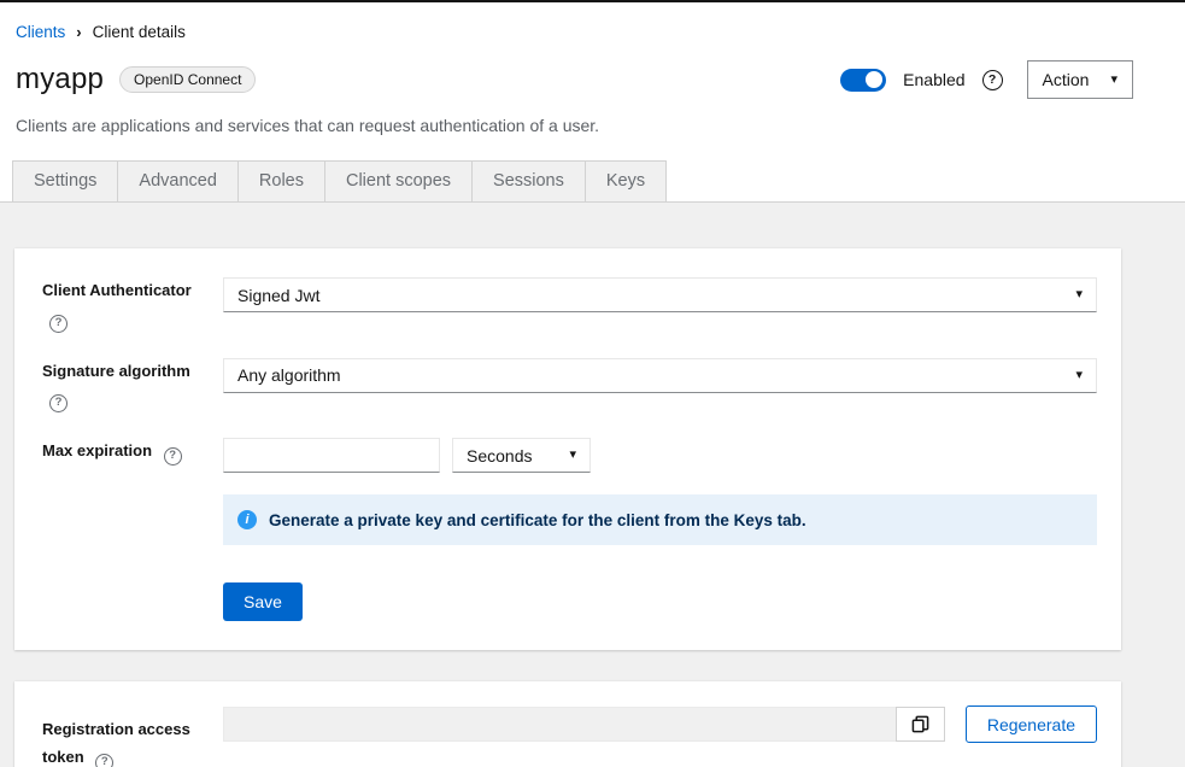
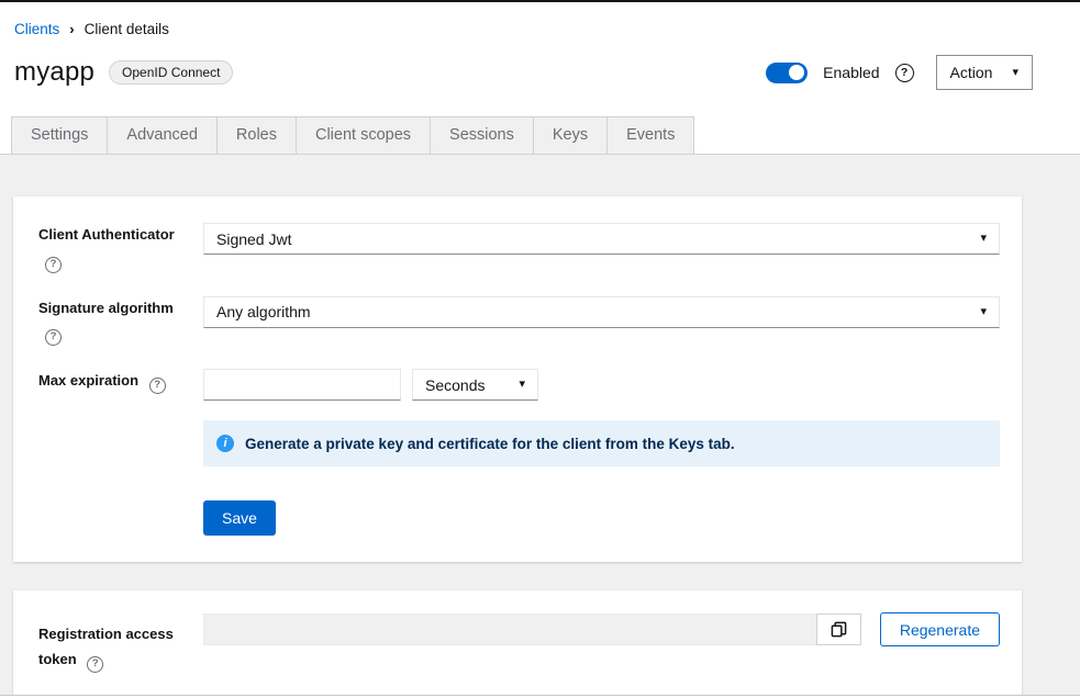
  Clients
  ›
  Client details
  myapp
  OpenID Connect
  Enabled
  ?
  Action
  ▾
- Clients are applications and services that can request authentication of a user.
  Settings
  Advanced
  Roles
  Client scopes
  Sessions
  Keys
+ Events
  Client Authenticator ?
  Signed Jwt
  ▾
  Signature algorithm ?
  Any algorithm
  ▾
  Max expiration ?
  Seconds
  ▾
  i
  Generate a private key and certificate for the client from the Keys tab.
  Save
  Registration access token ?
  Regenerate
